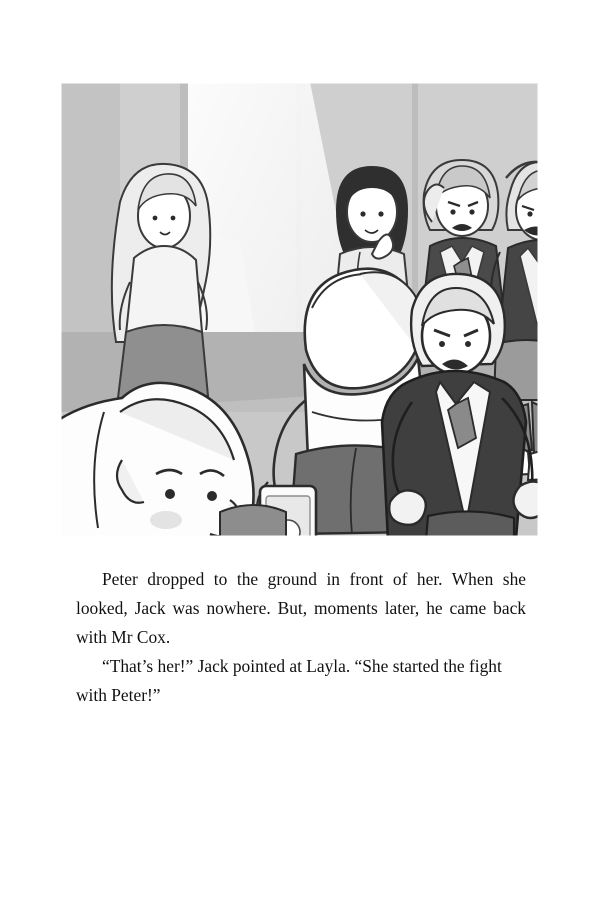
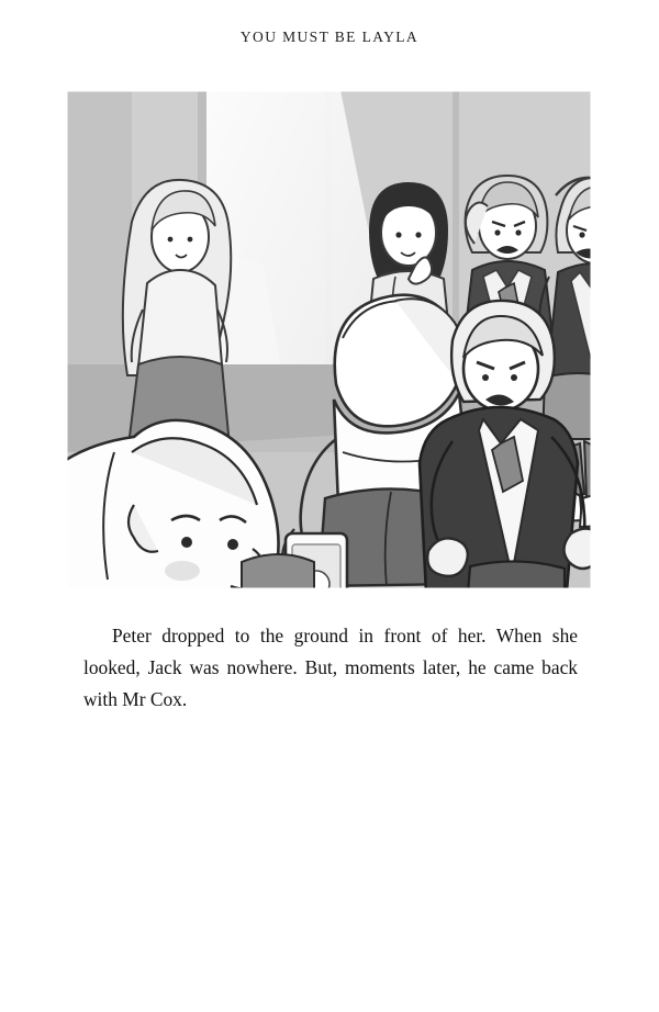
+ YOU MUST BE LAYLA
  Peter dropped to the ground in front of her. When she looked, Jack was nowhere. But, moments later, he came back with Mr Cox.
- “That’s her!” Jack pointed at Layla. “She started the fight with Peter!”
